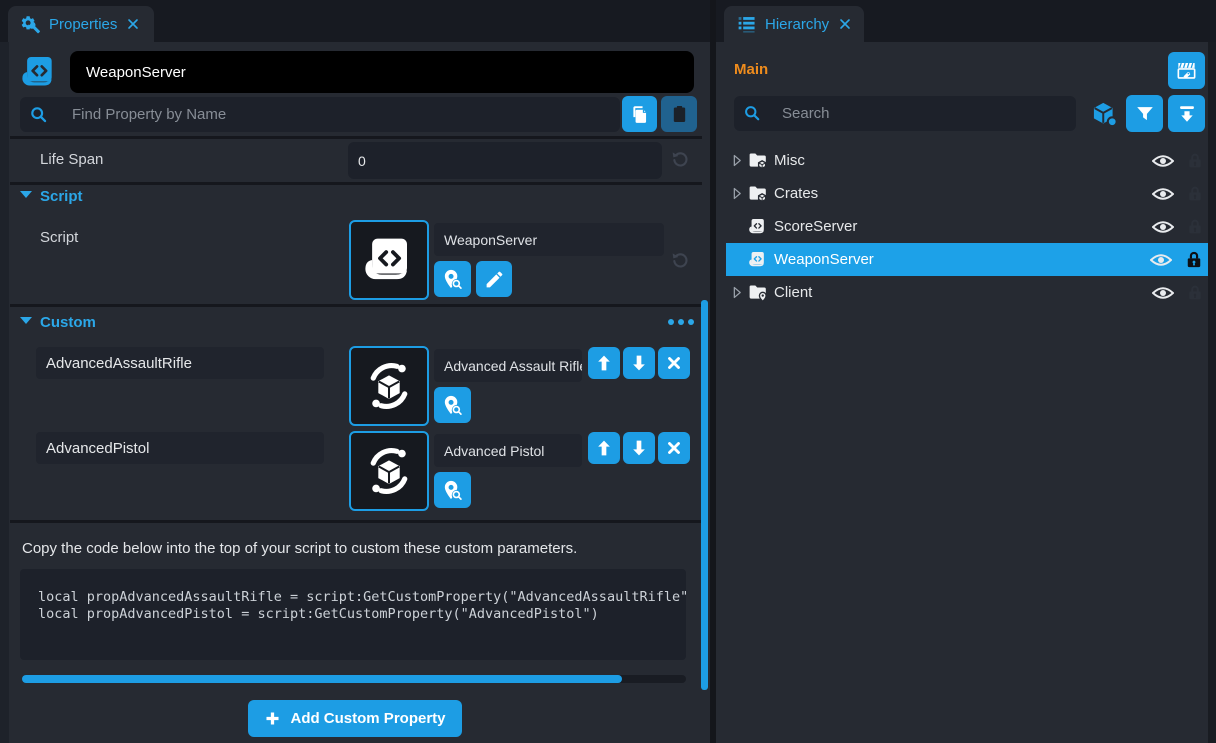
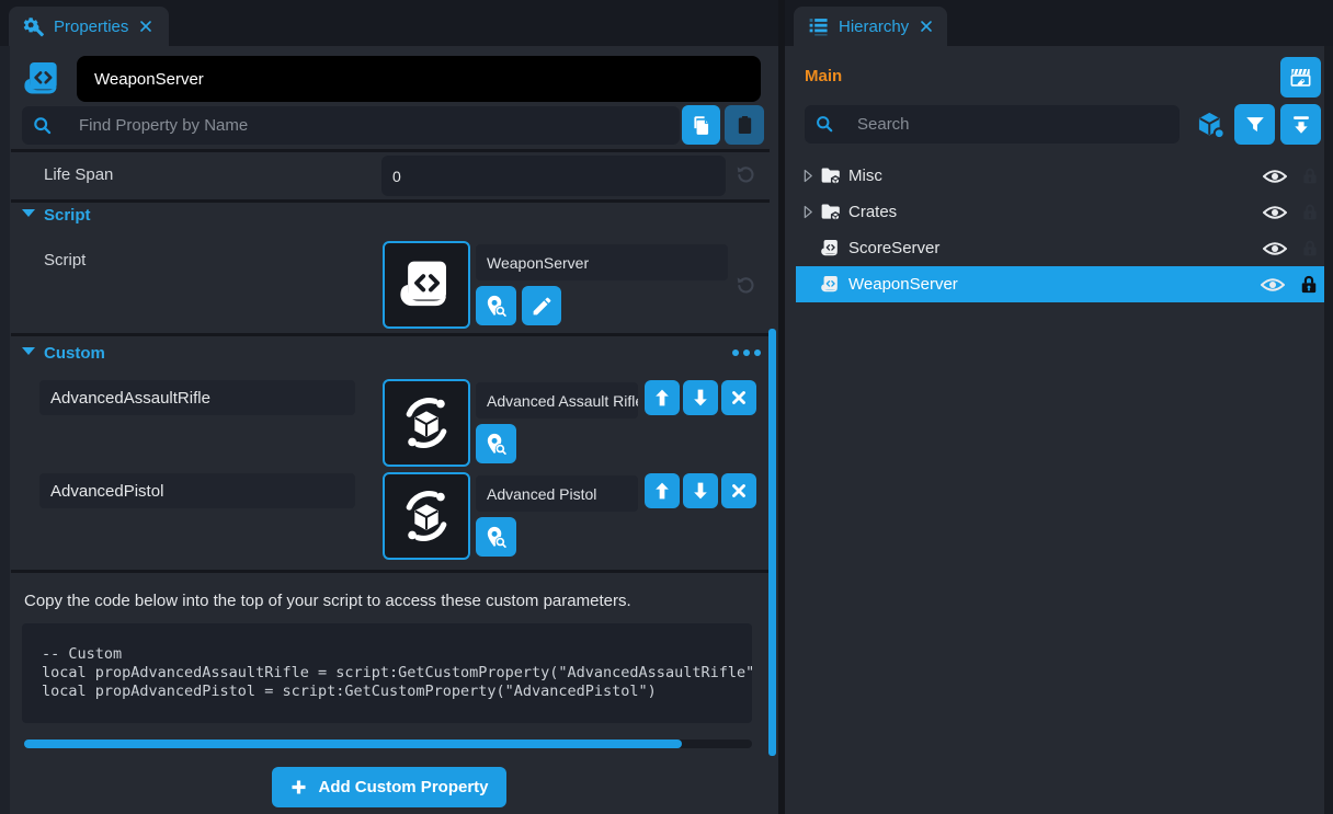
  Properties
  WeaponServer
  Find Property by Name
  Life Span
  0
  Script
  Script
  WeaponServer
  Custom
  AdvancedAssaultRifle
  Advanced Assault Rifl
  AdvancedPistol
  Advanced Pistol
- Copy the code below into the top of your script to custom these custom parameters.
+ Copy the code below into the top of your script to access these custom parameters.
+ -- Custom
  local propAdvancedAssaultRifle = script:GetCustomProperty("AdvancedAssaultRifle"
  local propAdvancedPistol = script:GetCustomProperty("AdvancedPistol")
  Add Custom Property
  Hierarchy
  Main
  Search
  Misc
  Crates
  ScoreServer
  WeaponServer
- Client
